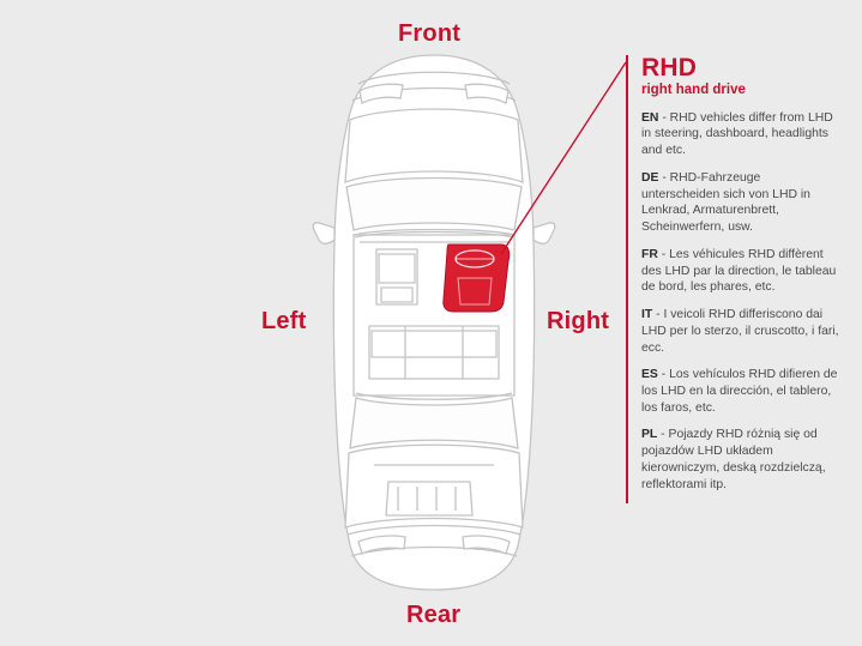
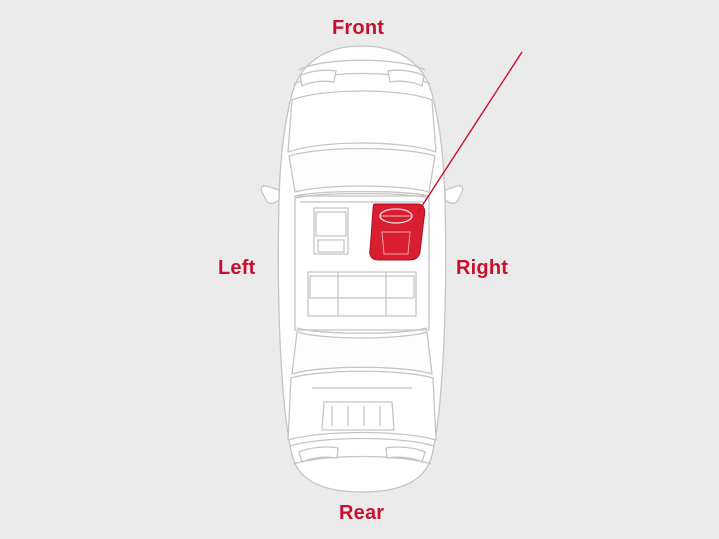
  Front
  Rear
  Left
  Right
- RHD
- right hand drive
- EN - RHD vehicles differ from LHD in steering, dashboard, headlights and etc.
- DE - RHD-Fahrzeuge unterscheiden sich von LHD in Lenkrad, Armaturenbrett, Scheinwerfern, usw.
- FR - Les véhicules RHD diffèrent des LHD par la direction, le tableau de bord, les phares, etc.
- IT - I veicoli RHD differiscono dai LHD per lo sterzo, il cruscotto, i fari, ecc.
- ES - Los vehículos RHD difieren de los LHD en la dirección, el tablero, los faros, etc.
- PL - Pojazdy RHD różnią się od pojazdów LHD układem kierowniczym, deską rozdzielczą, reflektorami itp.
